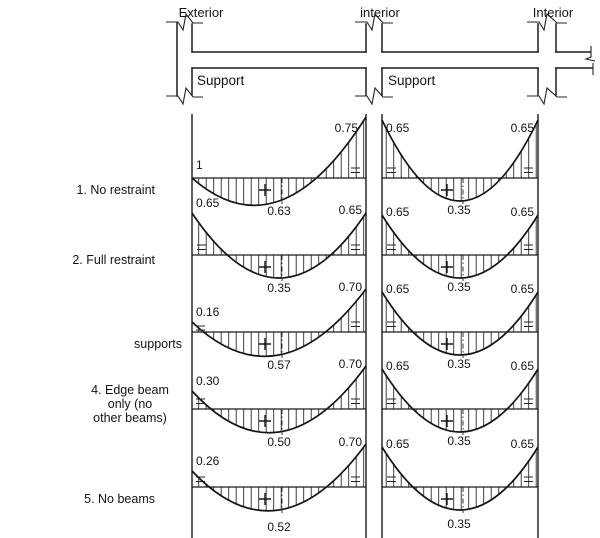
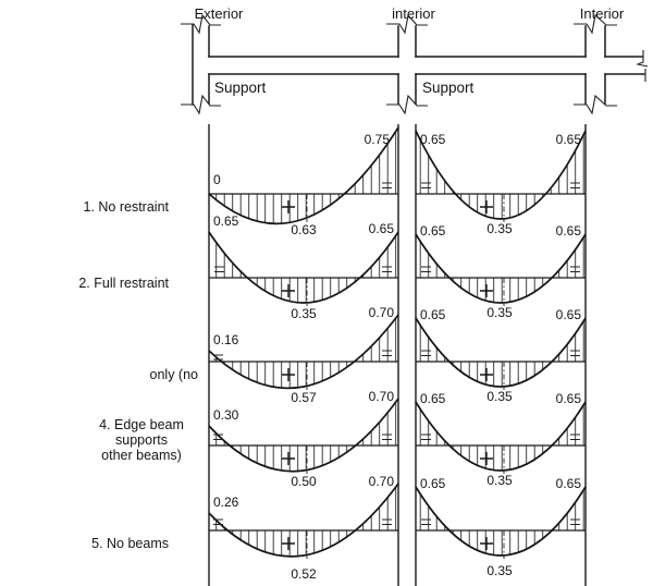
  Exterior
  interior
  Interior
  Support
  Support
  1. No restraint
- 1
+ 0
  0.75
  0.63
  0.65
  0.65
  0.35
  2. Full restraint
  0.65
  0.65
  0.35
  0.65
  0.65
  0.35
- supports
+ only (no
  0.16
  0.70
  0.57
  0.65
  0.65
  0.35
  4. Edge beam
- only (no
+ supports
  other beams)
  0.30
  0.70
  0.50
  0.65
  0.65
  0.35
  5. No beams
  0.26
  0.70
  0.52
  0.65
  0.65
  0.35
